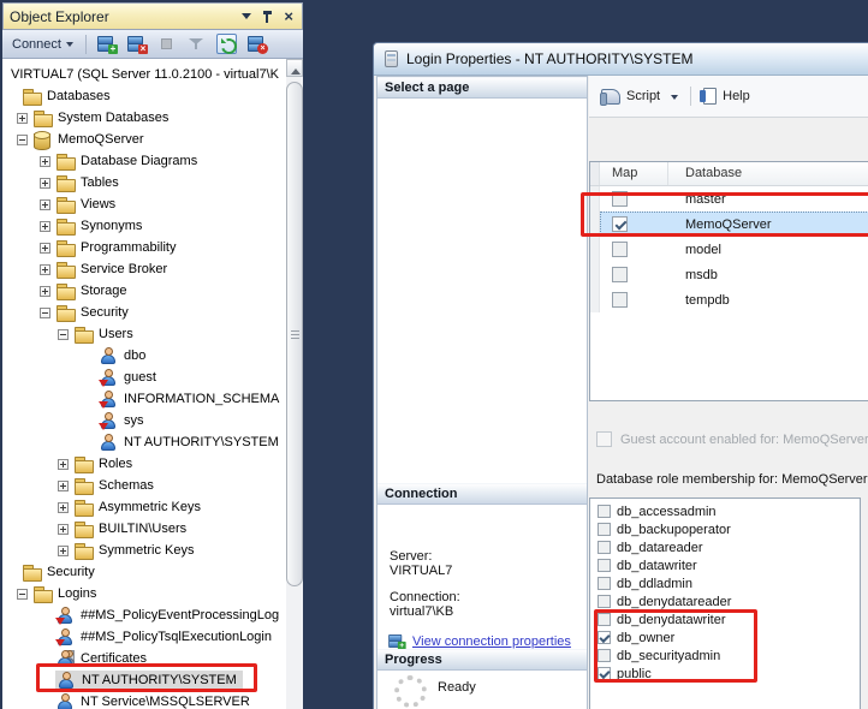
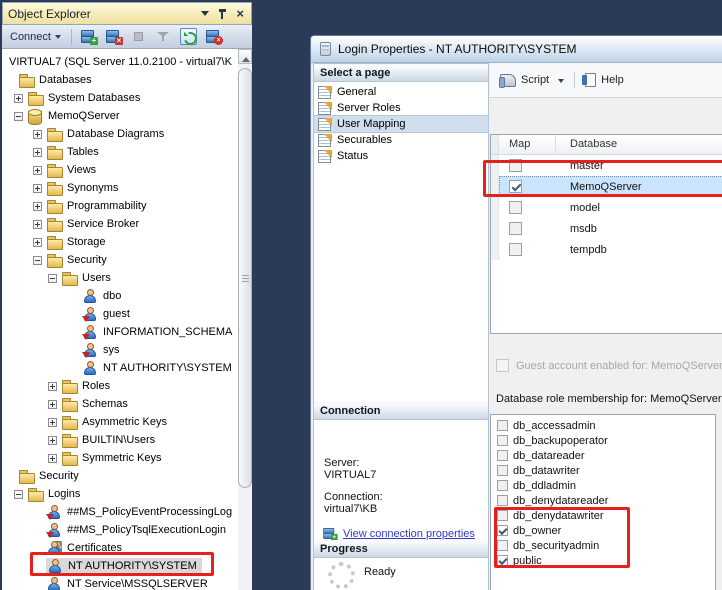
  Object Explorer
  ×
  Connect
  VIRTUAL7 (SQL Server 11.0.2100 - virtual7\K
  Databases
  System Databases
  MemoQServer
  Database Diagrams
  Tables
  Views
  Synonyms
  Programmability
  Service Broker
  Storage
  Security
  Users
  dbo
  guest
  INFORMATION_SCHEMA
  sys
  NT AUTHORITY\SYSTEM
  Roles
  Schemas
  Asymmetric Keys
  BUILTIN\Users
  Symmetric Keys
  Security
  Logins
  ##MS_PolicyEventProcessingLog
  ##MS_PolicyTsqlExecutionLogin
  Certificates
  NT AUTHORITY\SYSTEM
  NT Service\MSSQLSERVER
  Login Properties - NT AUTHORITY\SYSTEM
  Select a page
+ General
+ Server Roles
+ User Mapping
+ Securables
+ Status
  Connection
  Server:
  VIRTUAL7
  Connection:
  virtual7\KB
  View connection properties
  Progress
  Ready
  Script
  Help
  Map
  Database
  master
  MemoQServer
  model
  msdb
  tempdb
  Guest account enabled for: MemoQServer
  Database role membership for: MemoQServer
  db_accessadmin
  db_backupoperator
  db_datareader
  db_datawriter
  db_ddladmin
  db_denydatareader
  db_denydatawriter
  db_owner
  db_securityadmin
  public
